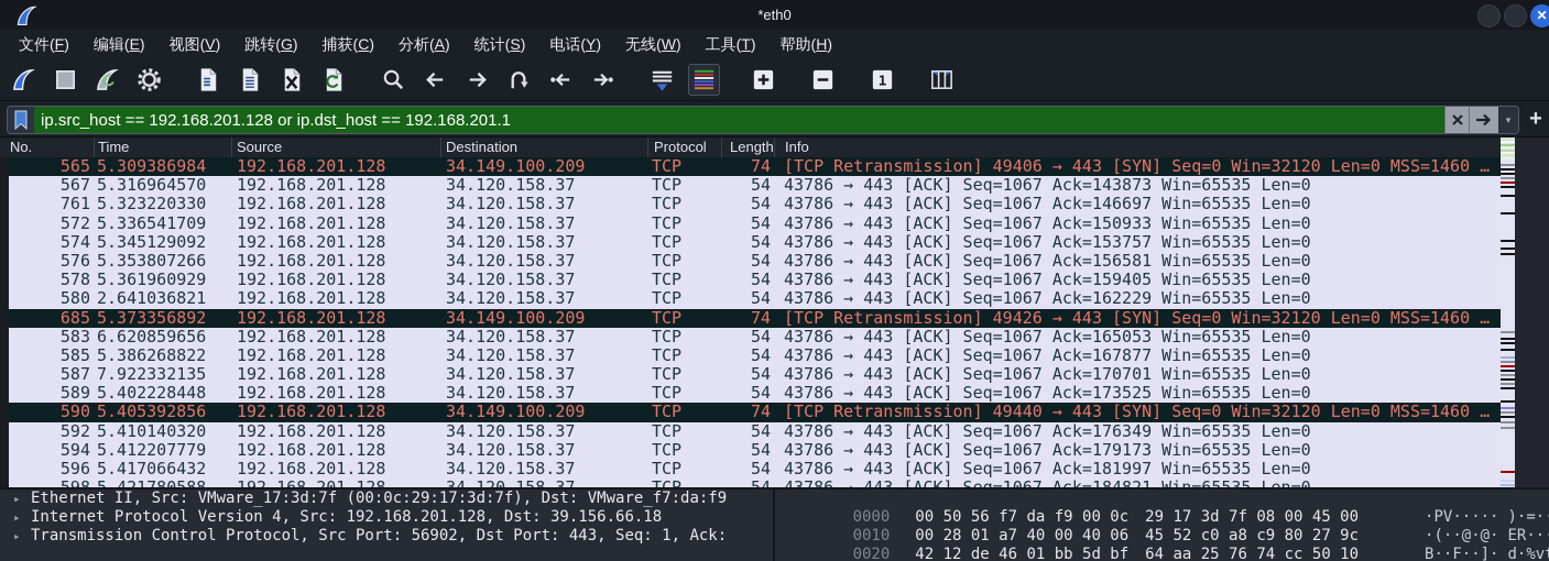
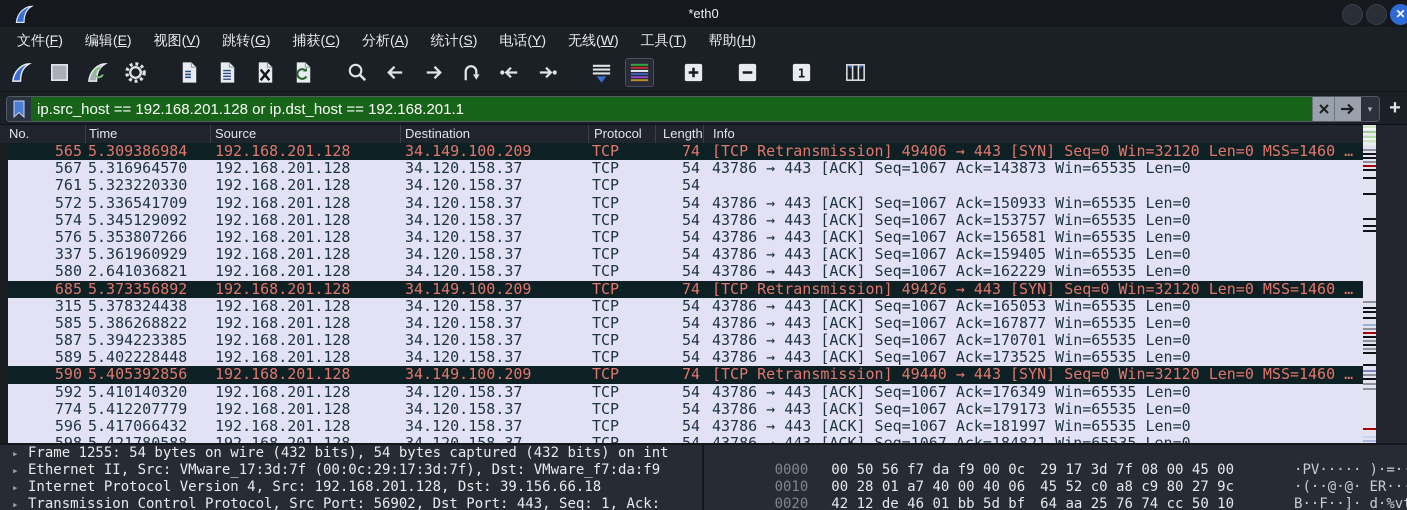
  *eth0
  ✕
  文件(F)
  编辑(E)
  视图(V)
  跳转(G)
  捕获(C)
  分析(A)
  统计(S)
  电话(Y)
  无线(W)
  工具(T)
  帮助(H)
  1
  ip.src_host == 192.168.201.128 or ip.dst_host == 192.168.201.1
  ▾
  +
  No.
  Time
  Source
  Destination
  Protocol
  Length
  Info
  565
  5.309386984
  192.168.201.128
  34.149.100.209
  TCP
  74
  [TCP Retransmission] 49406 → 443 [SYN] Seq=0 Win=32120 Len=0 MSS=1460 …
  567
  5.316964570
  192.168.201.128
  34.120.158.37
  TCP
  54
  43786 → 443 [ACK] Seq=1067 Ack=143873 Win=65535 Len=0
  761
  5.323220330
  192.168.201.128
  34.120.158.37
  TCP
  54
- 43786 → 443 [ACK] Seq=1067 Ack=146697 Win=65535 Len=0
  572
  5.336541709
  192.168.201.128
  34.120.158.37
  TCP
  54
  43786 → 443 [ACK] Seq=1067 Ack=150933 Win=65535 Len=0
  574
  5.345129092
  192.168.201.128
  34.120.158.37
  TCP
  54
  43786 → 443 [ACK] Seq=1067 Ack=153757 Win=65535 Len=0
  576
  5.353807266
  192.168.201.128
  34.120.158.37
  TCP
  54
  43786 → 443 [ACK] Seq=1067 Ack=156581 Win=65535 Len=0
- 578
+ 337
  5.361960929
  192.168.201.128
  34.120.158.37
  TCP
  54
  43786 → 443 [ACK] Seq=1067 Ack=159405 Win=65535 Len=0
  580
  2.641036821
  192.168.201.128
  34.120.158.37
  TCP
  54
  43786 → 443 [ACK] Seq=1067 Ack=162229 Win=65535 Len=0
  685
  5.373356892
  192.168.201.128
  34.149.100.209
  TCP
  74
  [TCP Retransmission] 49426 → 443 [SYN] Seq=0 Win=32120 Len=0 MSS=1460 …
- 583
+ 315
- 6.620859656
+ 5.378324438
  192.168.201.128
  34.120.158.37
  TCP
  54
  43786 → 443 [ACK] Seq=1067 Ack=165053 Win=65535 Len=0
  585
  5.386268822
  192.168.201.128
  34.120.158.37
  TCP
  54
  43786 → 443 [ACK] Seq=1067 Ack=167877 Win=65535 Len=0
  587
- 7.922332135
+ 5.394223385
  192.168.201.128
  34.120.158.37
  TCP
  54
  43786 → 443 [ACK] Seq=1067 Ack=170701 Win=65535 Len=0
  589
  5.402228448
  192.168.201.128
  34.120.158.37
  TCP
  54
  43786 → 443 [ACK] Seq=1067 Ack=173525 Win=65535 Len=0
  590
  5.405392856
  192.168.201.128
  34.149.100.209
  TCP
  74
  [TCP Retransmission] 49440 → 443 [SYN] Seq=0 Win=32120 Len=0 MSS=1460 …
  592
  5.410140320
  192.168.201.128
  34.120.158.37
  TCP
  54
  43786 → 443 [ACK] Seq=1067 Ack=176349 Win=65535 Len=0
- 594
+ 774
  5.412207779
  192.168.201.128
  34.120.158.37
  TCP
  54
  43786 → 443 [ACK] Seq=1067 Ack=179173 Win=65535 Len=0
  596
  5.417066432
  192.168.201.128
  34.120.158.37
  TCP
  54
  43786 → 443 [ACK] Seq=1067 Ack=181997 Win=65535 Len=0
+ ▸ Frame 1255: 54 bytes on wire (432 bits), 54 bytes captured (432 bits) on int
  ▸ Ethernet II, Src: VMware_17:3d:7f (00:0c:29:17:3d:7f), Dst: VMware_f7:da:f9
  ▸ Internet Protocol Version 4, Src: 192.168.201.128, Dst: 39.156.66.18
  ▸ Transmission Control Protocol, Src Port: 56902, Dst Port: 443, Seq: 1, Ack:
  0000 00 50 56 f7 da f9 00 0c 29 17 3d 7f 08 00 45 00 ·PV····· )·=·
  0010 00 28 01 a7 40 00 40 06 45 52 c0 a8 c9 80 27 9c ·(··@·@· ER··
  0020 42 12 de 46 01 bb 5d bf 64 aa 25 76 74 cc 50 10 B··F··]· d·%v
